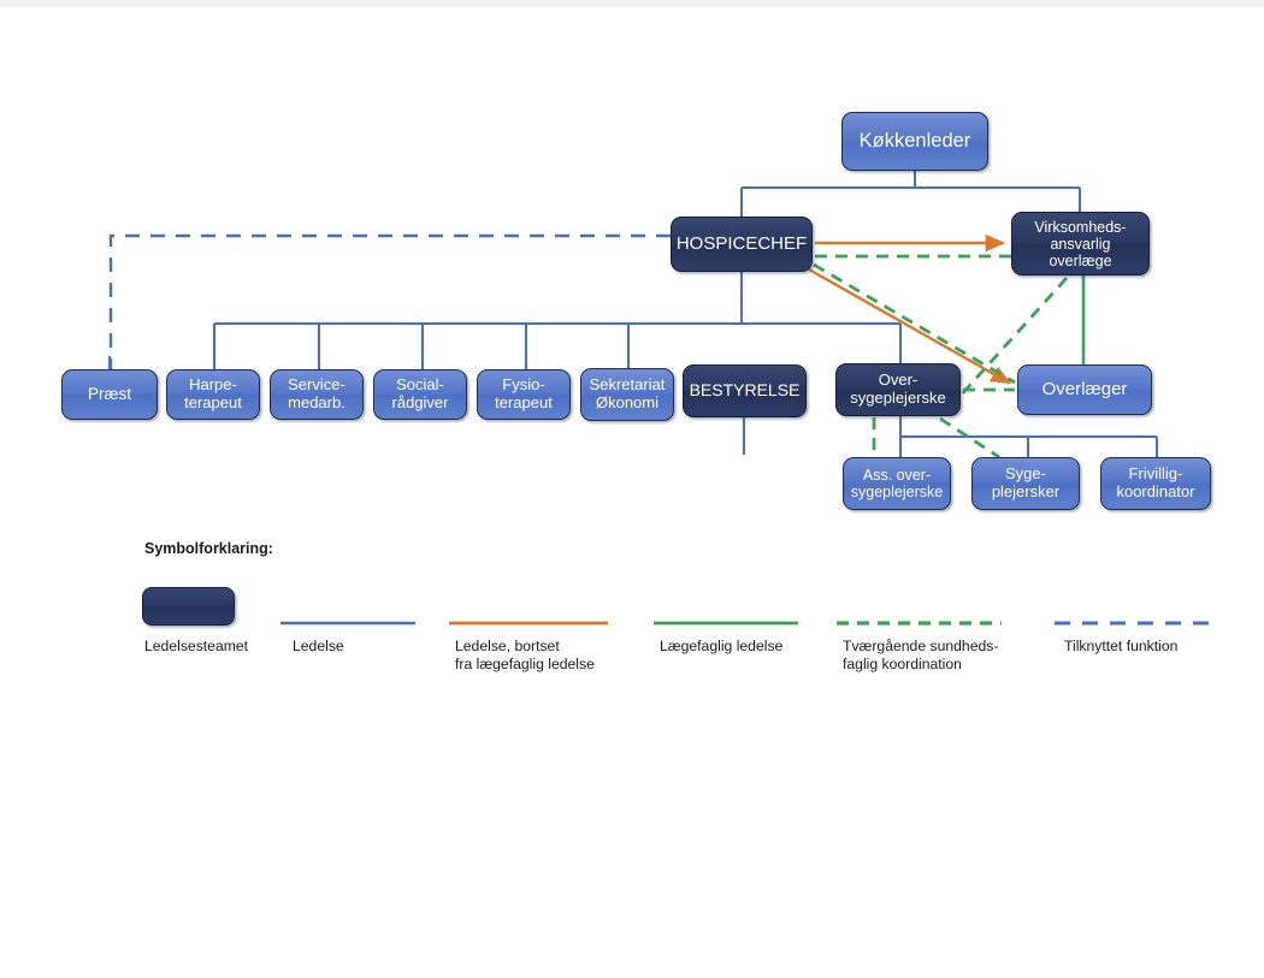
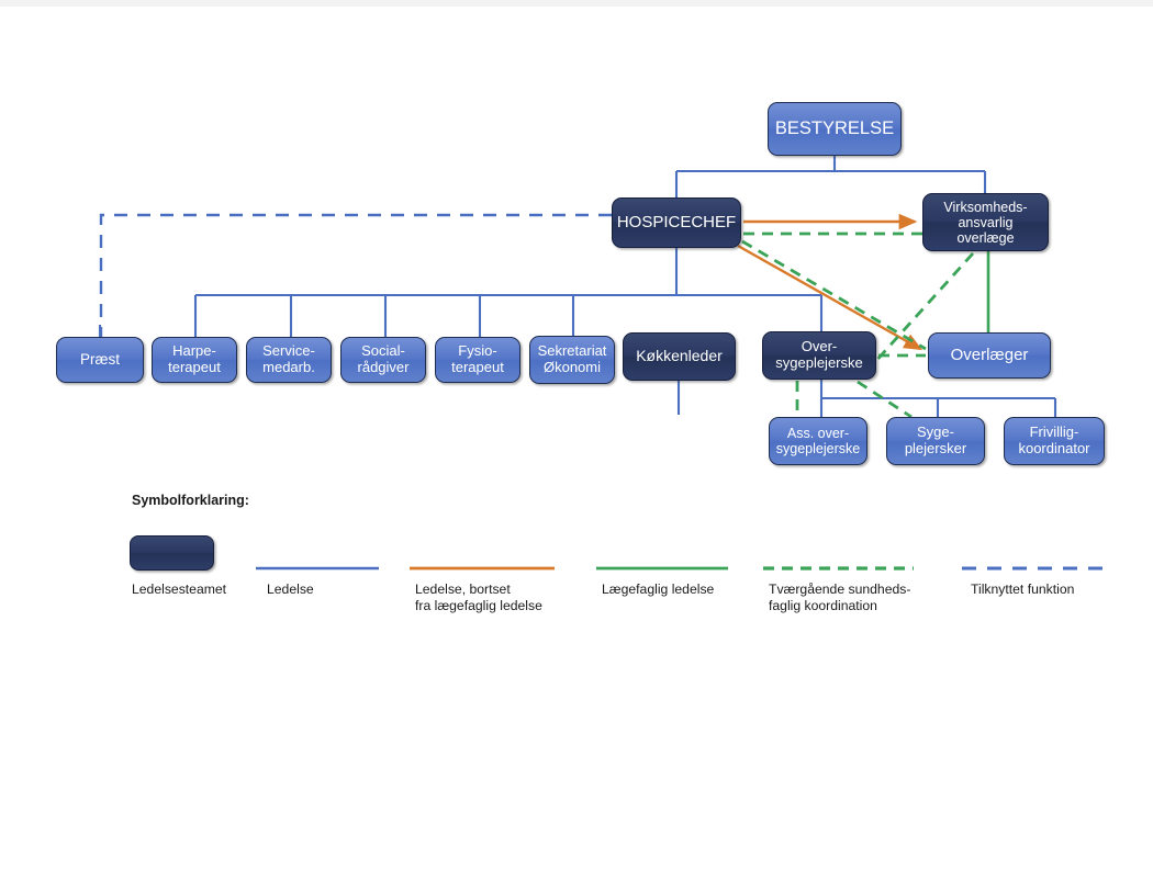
- Køkkenleder
+ BESTYRELSE
  HOSPICECHEF
  Virksomheds-
  ansvarlig
  overlæge
  Præst
  Harpe-
  terapeut
  Service-
  medarb.
  Social-
  rådgiver
  Fysio-
  terapeut
  Sekretariat
  Økonomi
- BESTYRELSE
+ Køkkenleder
  Over-
  sygeplejerske
  Overlæger
  Ass. over-
  sygeplejerske
  Syge-
  plejersker
  Frivillig-
  koordinator
  Symbolforklaring:
  Ledelsesteamet
  Ledelse
  Ledelse, bortset
  fra lægefaglig ledelse
  Lægefaglig ledelse
  Tværgående sundheds-
  faglig koordination
  Tilknyttet funktion
